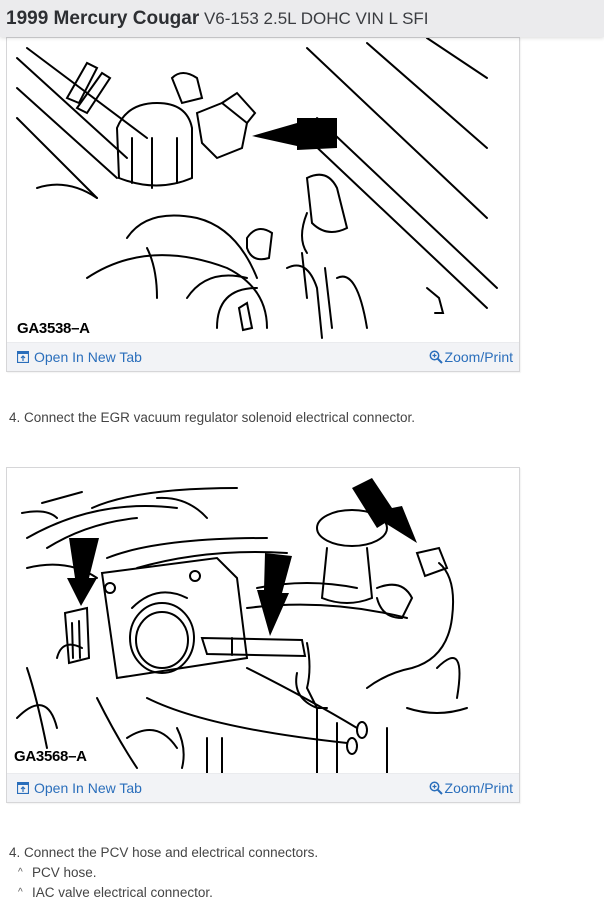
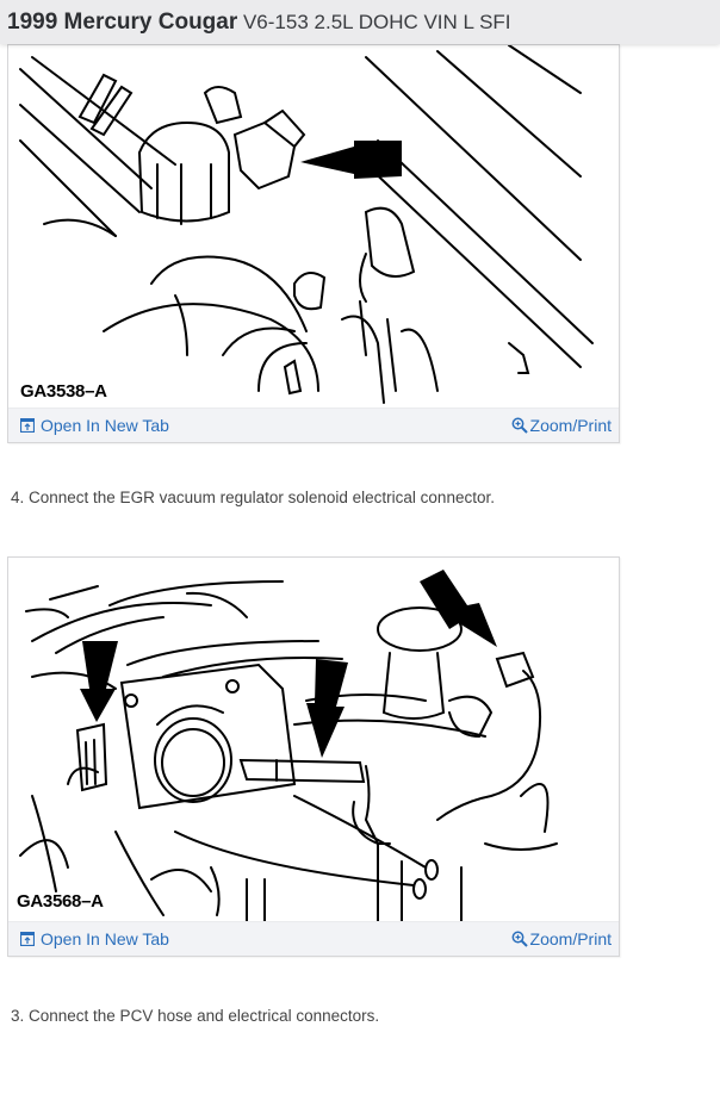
  1999 Mercury Cougar V6-153 2.5L DOHC VIN L SFI
  GA3538–A
  Open In New Tab
  Zoom/Print
  4. Connect the EGR vacuum regulator solenoid electrical connector.
  GA3568–A
  Open In New Tab
  Zoom/Print
- 4. Connect the PCV hose and electrical connectors.
+ 3. Connect the PCV hose and electrical connectors.
- ^ PCV hose.
- ^ IAC valve electrical connector.
